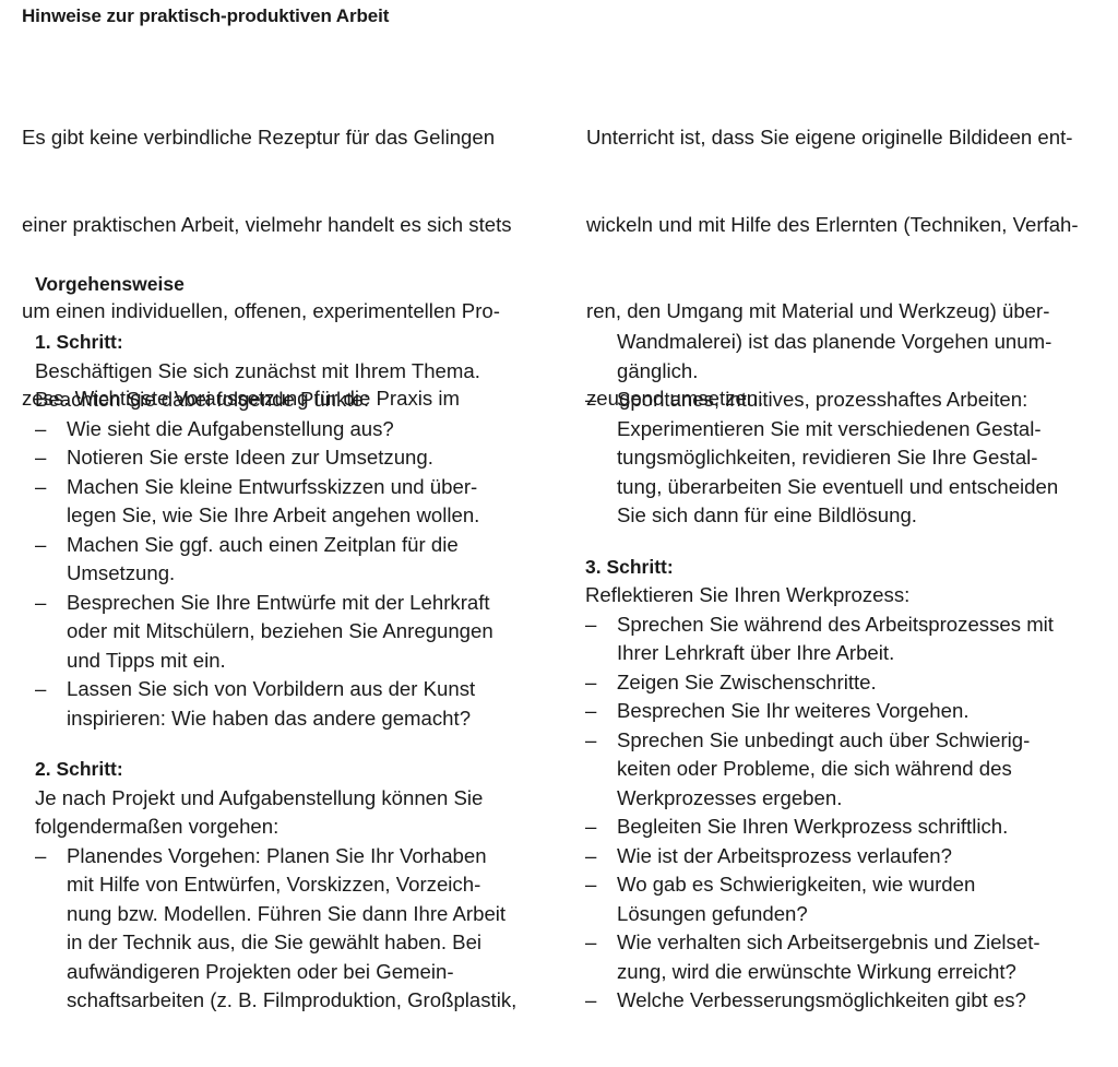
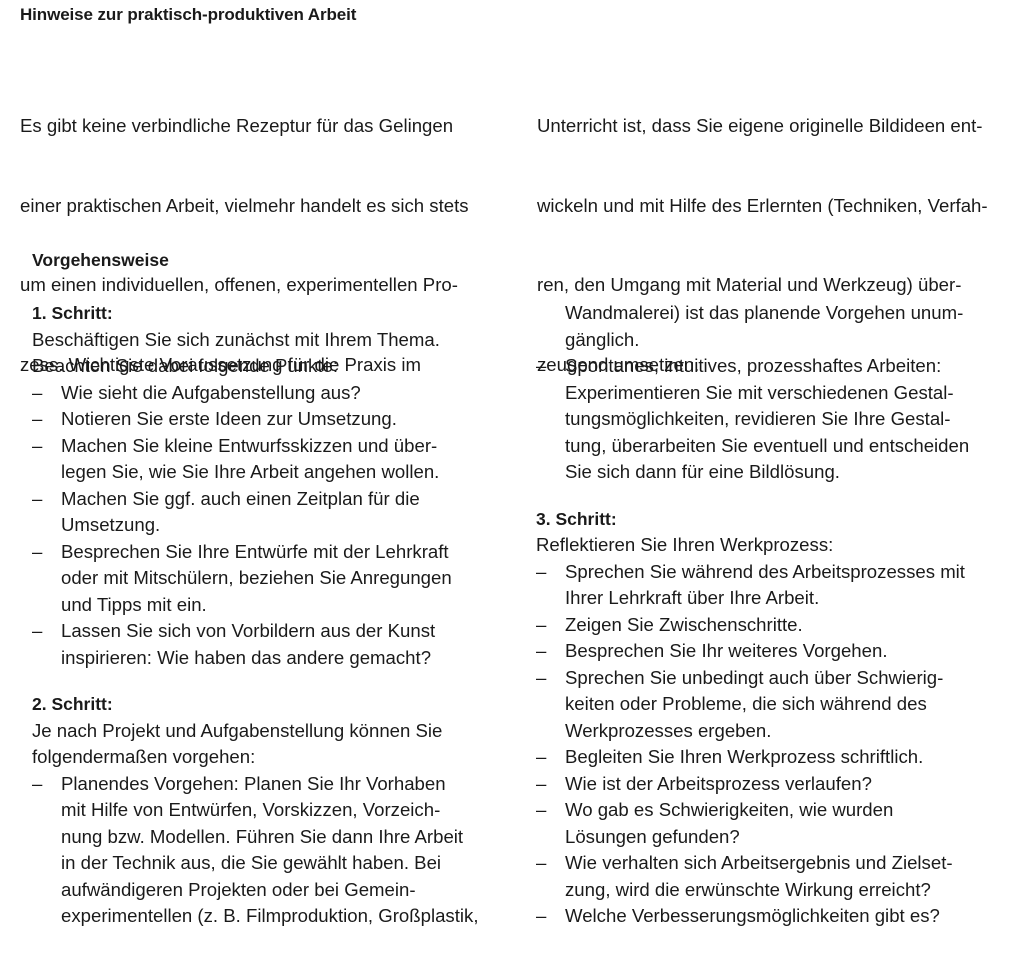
  Hinweise zur praktisch-produktiven Arbeit
  Es gibt keine verbindliche Rezeptur für das Gelingen
  einer praktischen Arbeit, vielmehr handelt es sich stets
  um einen individuellen, offenen, experimentellen Pro-
  zess. Wichtigste Voraussetzung für die Praxis im
  Unterricht ist, dass Sie eigene originelle Bildideen ent-
  wickeln und mit Hilfe des Erlernten (Techniken, Verfah-
  ren, den Umgang mit Material und Werkzeug) über-
  zeugend umsetzen.
  Vorgehensweise
  1. Schritt:
  Beschäftigen Sie sich zunächst mit Ihrem Thema.
  Beachten Sie dabei folgende Punkte:
  –
  Wie sieht die Aufgabenstellung aus?
  –
  Notieren Sie erste Ideen zur Umsetzung.
  –
  Machen Sie kleine Entwurfsskizzen und über-
  legen Sie, wie Sie Ihre Arbeit angehen wollen.
  –
  Machen Sie ggf. auch einen Zeitplan für die
  Umsetzung.
  –
  Besprechen Sie Ihre Entwürfe mit der Lehrkraft
  oder mit Mitschülern, beziehen Sie Anregungen
  und Tipps mit ein.
  –
  Lassen Sie sich von Vorbildern aus der Kunst
  inspirieren: Wie haben das andere gemacht?
  2. Schritt:
  Je nach Projekt und Aufgabenstellung können Sie
  folgendermaßen vorgehen:
  –
  Planendes Vorgehen: Planen Sie Ihr Vorhaben
  mit Hilfe von Entwürfen, Vorskizzen, Vorzeich-
  nung bzw. Modellen. Führen Sie dann Ihre Arbeit
  in der Technik aus, die Sie gewählt haben. Bei
  aufwändigeren Projekten oder bei Gemein-
- schaftsarbeiten (z. B. Filmproduktion, Großplastik,
+ experimentellen (z. B. Filmproduktion, Großplastik,
  Wandmalerei) ist das planende Vorgehen unum-
  gänglich.
  –
  Spontanes, intuitives, prozesshaftes Arbeiten:
  Experimentieren Sie mit verschiedenen Gestal-
  tungsmöglichkeiten, revidieren Sie Ihre Gestal-
  tung, überarbeiten Sie eventuell und entscheiden
  Sie sich dann für eine Bildlösung.
  3. Schritt:
  Reflektieren Sie Ihren Werkprozess:
  –
  Sprechen Sie während des Arbeitsprozesses mit
  Ihrer Lehrkraft über Ihre Arbeit.
  –
  Zeigen Sie Zwischenschritte.
  –
  Besprechen Sie Ihr weiteres Vorgehen.
  –
  Sprechen Sie unbedingt auch über Schwierig-
  keiten oder Probleme, die sich während des
  Werkprozesses ergeben.
  –
  Begleiten Sie Ihren Werkprozess schriftlich.
  –
  Wie ist der Arbeitsprozess verlaufen?
  –
  Wo gab es Schwierigkeiten, wie wurden
  Lösungen gefunden?
  –
  Wie verhalten sich Arbeitsergebnis und Zielset-
  zung, wird die erwünschte Wirkung erreicht?
  –
  Welche Verbesserungsmöglichkeiten gibt es?
